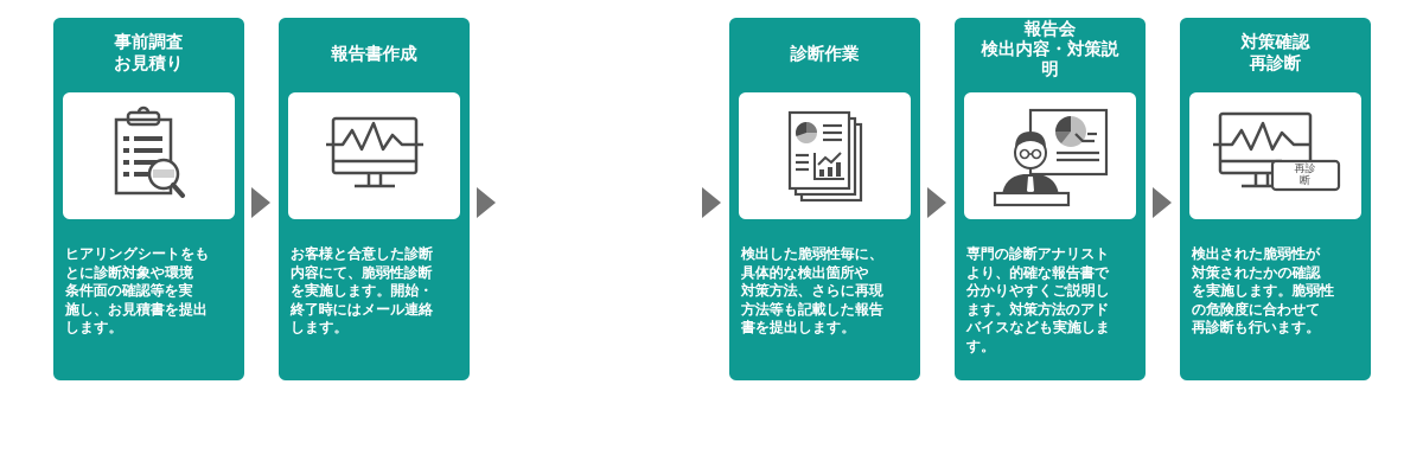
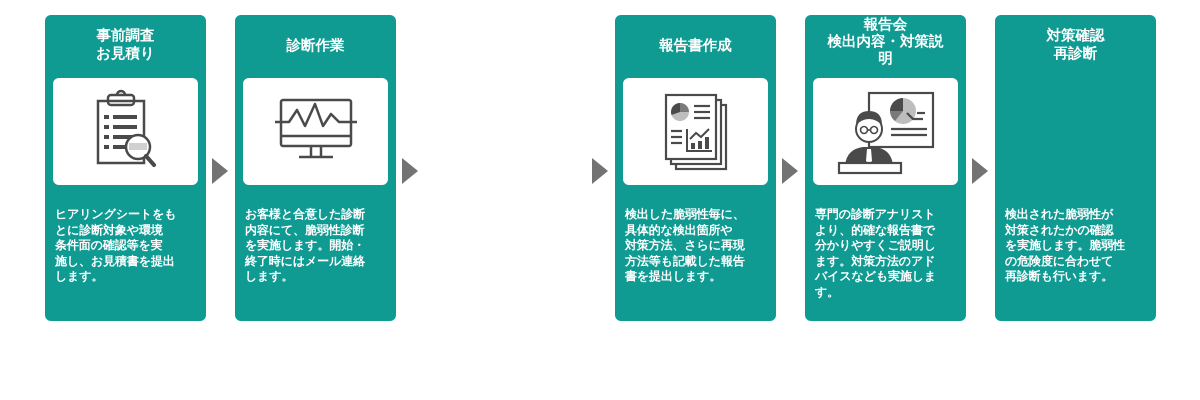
  事前調査
  お見積り
  ヒアリングシートをも
  とに診断対象や環境
  条件面の確認等を実
  施し、お見積書を提出
  します。
- 報告書作成
+ 診断作業
  お客様と合意した診断
  内容にて、脆弱性診断
  を実施します。開始・
  終了時にはメール連絡
  します。
- 診断作業
+ 報告書作成
  検出した脆弱性毎に、
  具体的な検出箇所や
  対策方法、さらに再現
  方法等も記載した報告
  書を提出します。
  報告会
  検出内容・対策説
  明
  専門の診断アナリスト
  より、的確な報告書で
  分かりやすくご説明し
  ます。対策方法のアド
  バイスなども実施しま
  す。
  対策確認
  再診断
- 再診
- 断
  検出された脆弱性が
  対策されたかの確認
  を実施します。脆弱性
  の危険度に合わせて
  再診断も行います。
